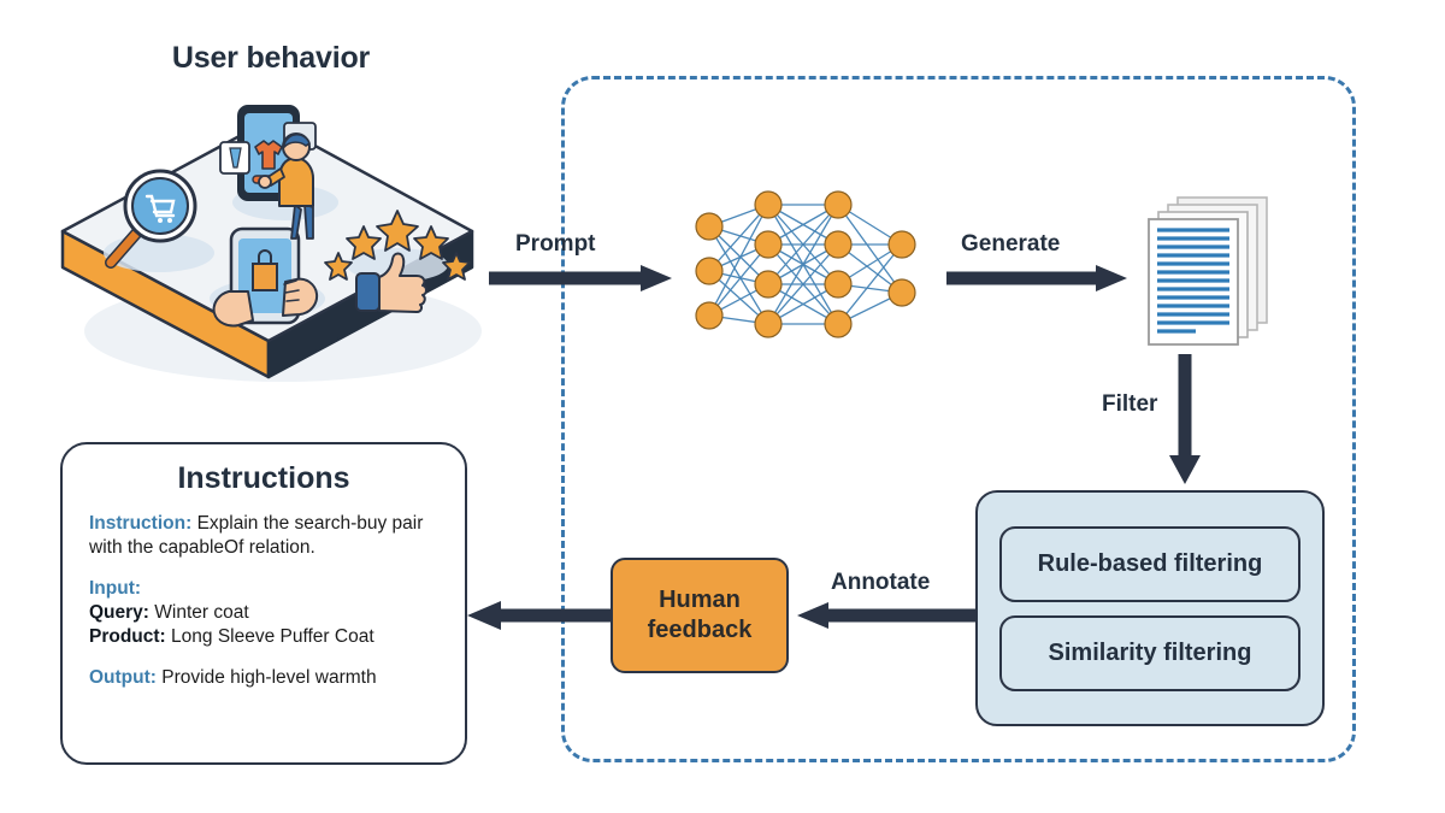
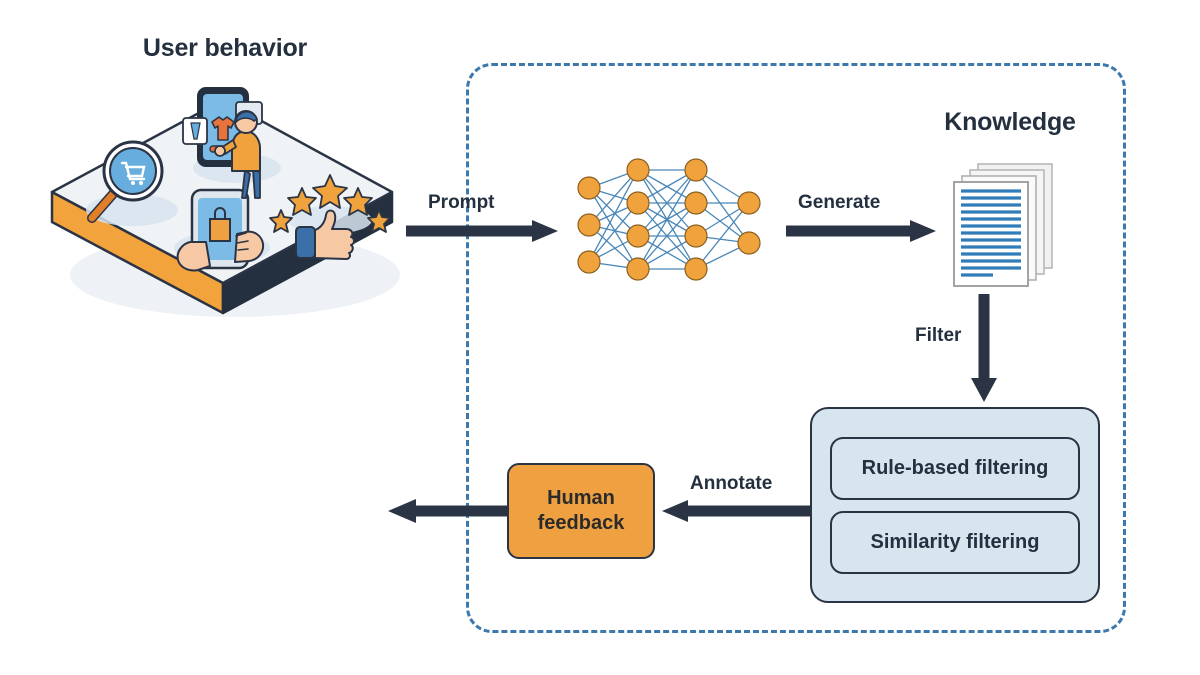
  User behavior
  Prompt
  Generate
+ Knowledge
  Filter
  Rule-based filtering
  Similarity filtering
  Annotate
  Human
  feedback
- Instructions
- Instruction: Explain the search-buy pair with the capableOf relation.
- Input:
- Query: Winter coat
- Product: Long Sleeve Puffer Coat
- Output: Provide high-level warmth
